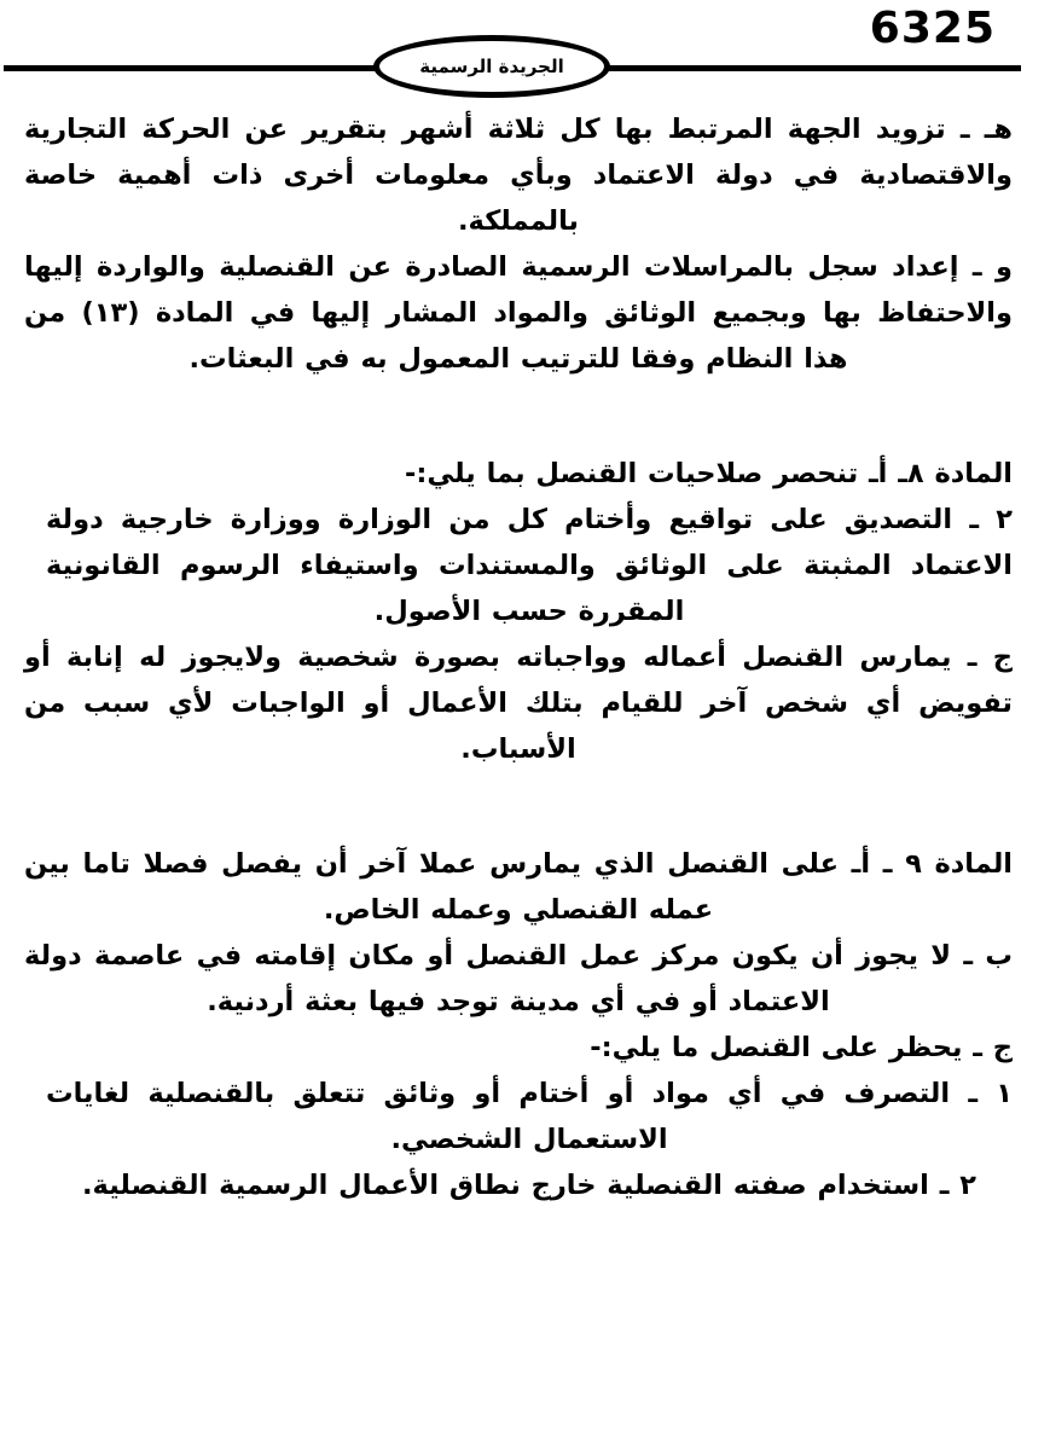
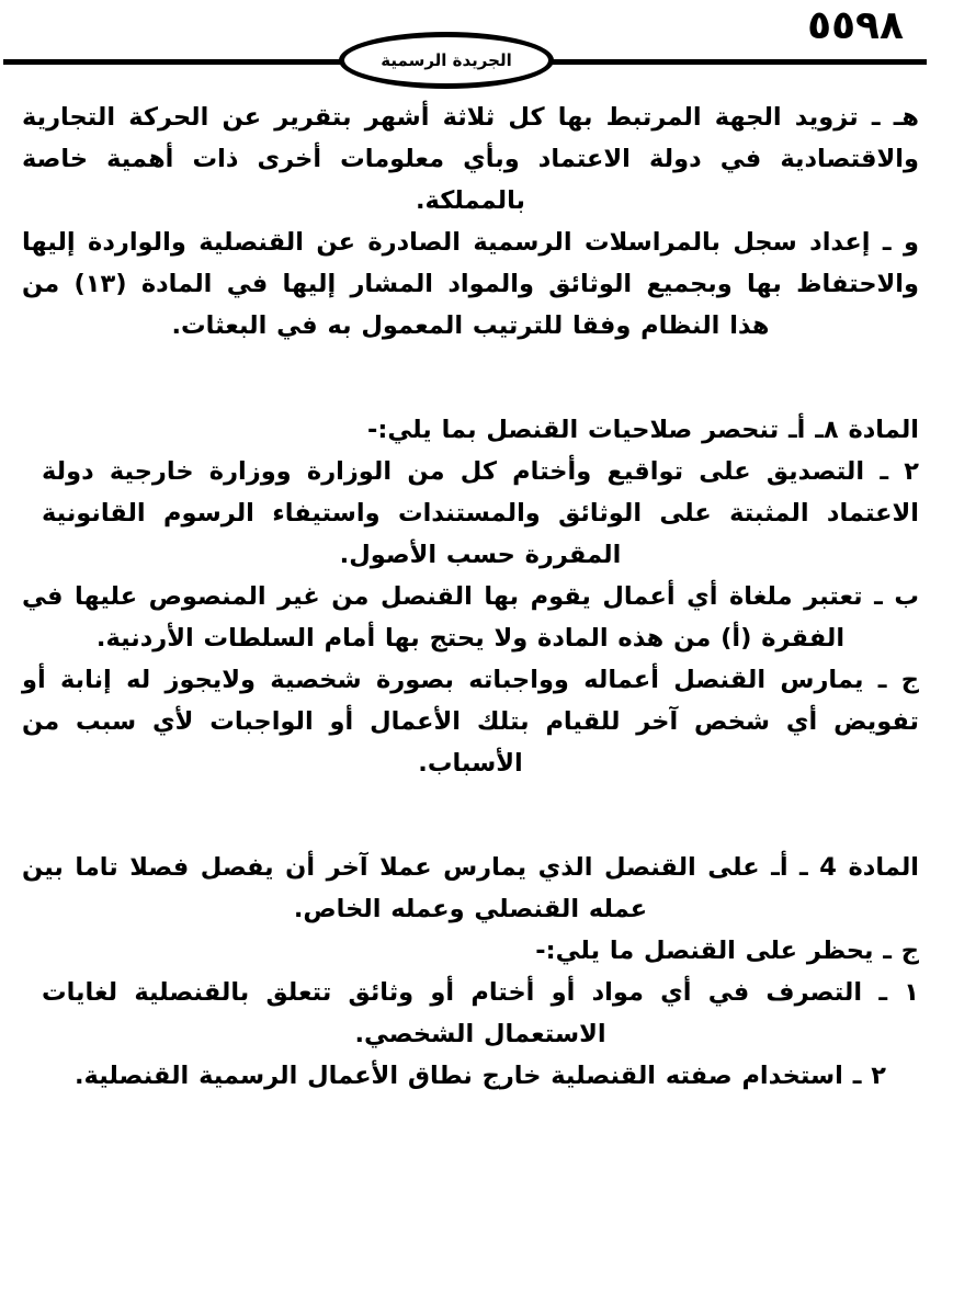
  الجريدة الرسمية
- 6325
+ ٥٥٩٨
  هـ ـ تزويد الجهة المرتبط بها كل ثلاثة أشهر بتقرير عن الحركة التجارية والاقتصادية في دولة الاعتماد وبأي معلومات أخرى ذات أهمية خاصة بالمملكة.
  و ـ إعداد سجل بالمراسلات الرسمية الصادرة عن القنصلية والواردة إليها والاحتفاظ بها وبجميع الوثائق والمواد المشار إليها في المادة (١٣) من هذا النظام وفقا للترتيب المعمول به في البعثات.
  المادة ٨ـ أـ تنحصر صلاحيات القنصل بما يلي:-
  ٢ ـ التصديق على تواقيع وأختام كل من الوزارة ووزارة خارجية دولة الاعتماد المثبتة على الوثائق والمستندات واستيفاء الرسوم القانونية المقررة حسب الأصول.
+ ب ـ تعتبر ملغاة أي أعمال يقوم بها القنصل من غير المنصوص عليها في الفقرة (أ) من هذه المادة ولا يحتج بها أمام السلطات الأردنية.
  ج ـ يمارس القنصل أعماله وواجباته بصورة شخصية ولايجوز له إنابة أو تفويض أي شخص آخر للقيام بتلك الأعمال أو الواجبات لأي سبب من الأسباب.
- المادة ٩ ـ أـ على القنصل الذي يمارس عملا آخر أن يفصل فصلا تاما بين عمله القنصلي وعمله الخاص.
+ المادة 4 ـ أـ على القنصل الذي يمارس عملا آخر أن يفصل فصلا تاما بين عمله القنصلي وعمله الخاص.
- ب ـ لا يجوز أن يكون مركز عمل القنصل أو مكان إقامته في عاصمة دولة الاعتماد أو في أي مدينة توجد فيها بعثة أردنية.
  ج ـ يحظر على القنصل ما يلي:-
  ١ ـ التصرف في أي مواد أو أختام أو وثائق تتعلق بالقنصلية لغايات الاستعمال الشخصي.
  ٢ ـ استخدام صفته القنصلية خارج نطاق الأعمال الرسمية القنصلية.
